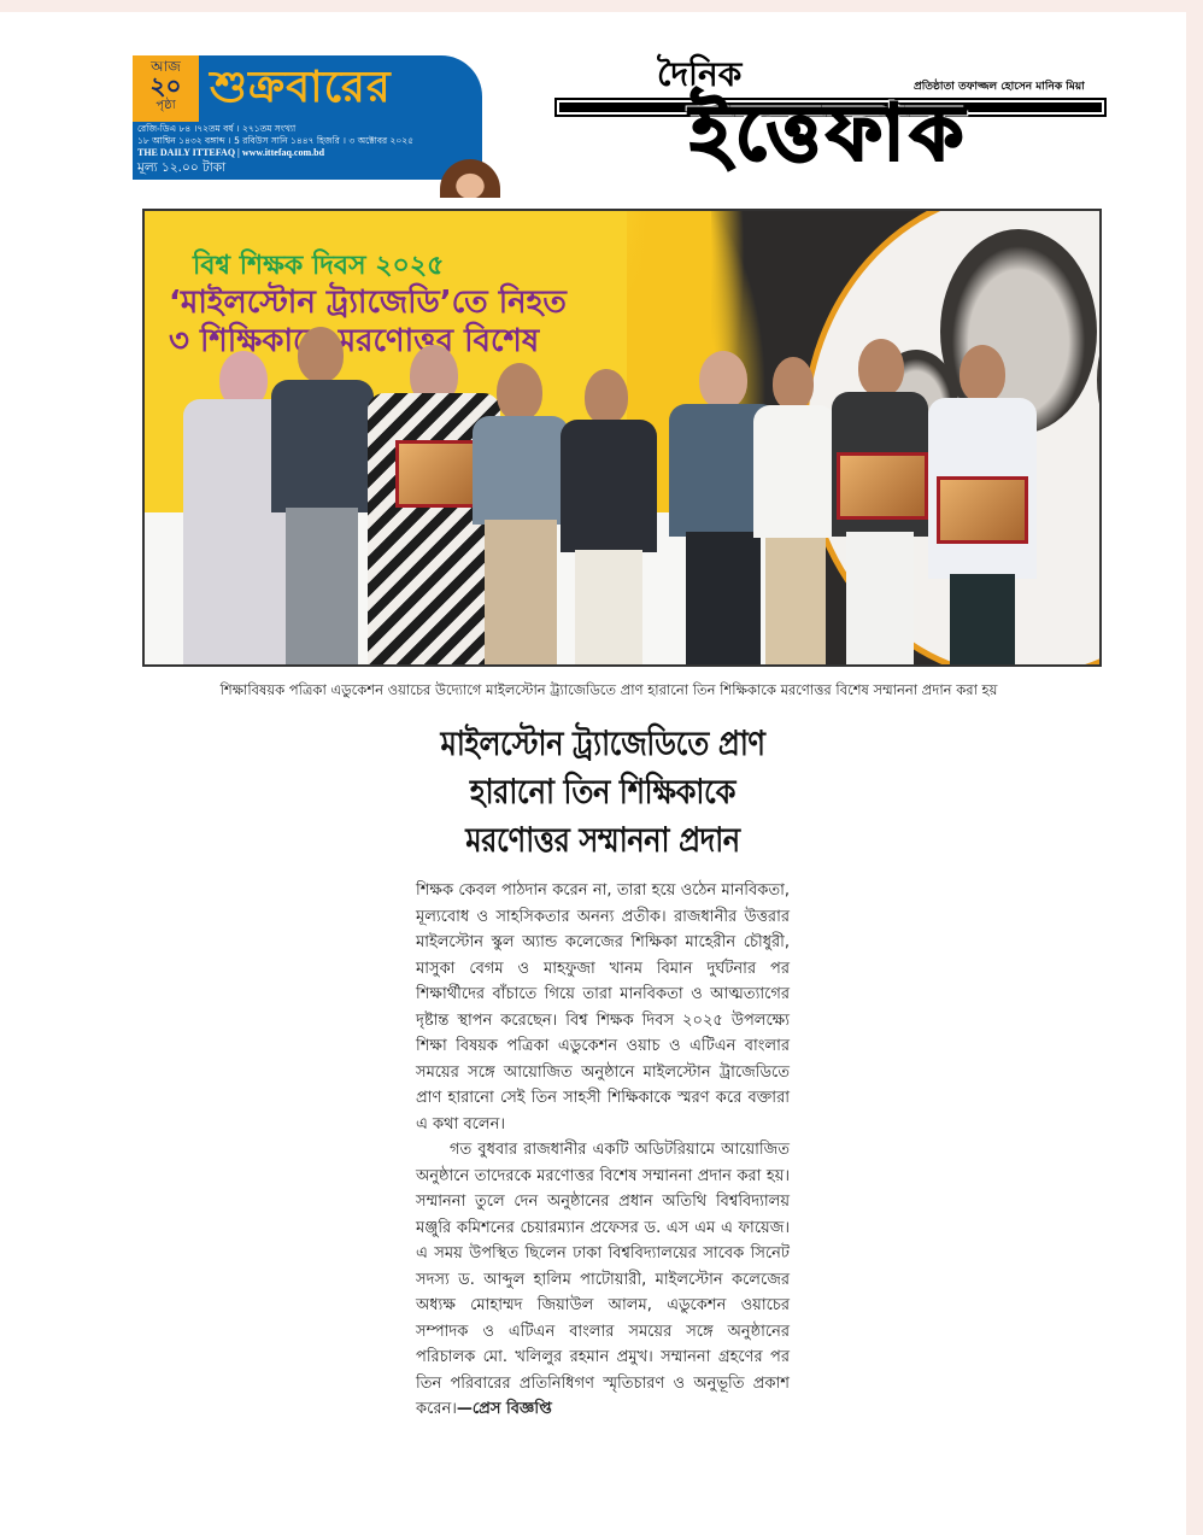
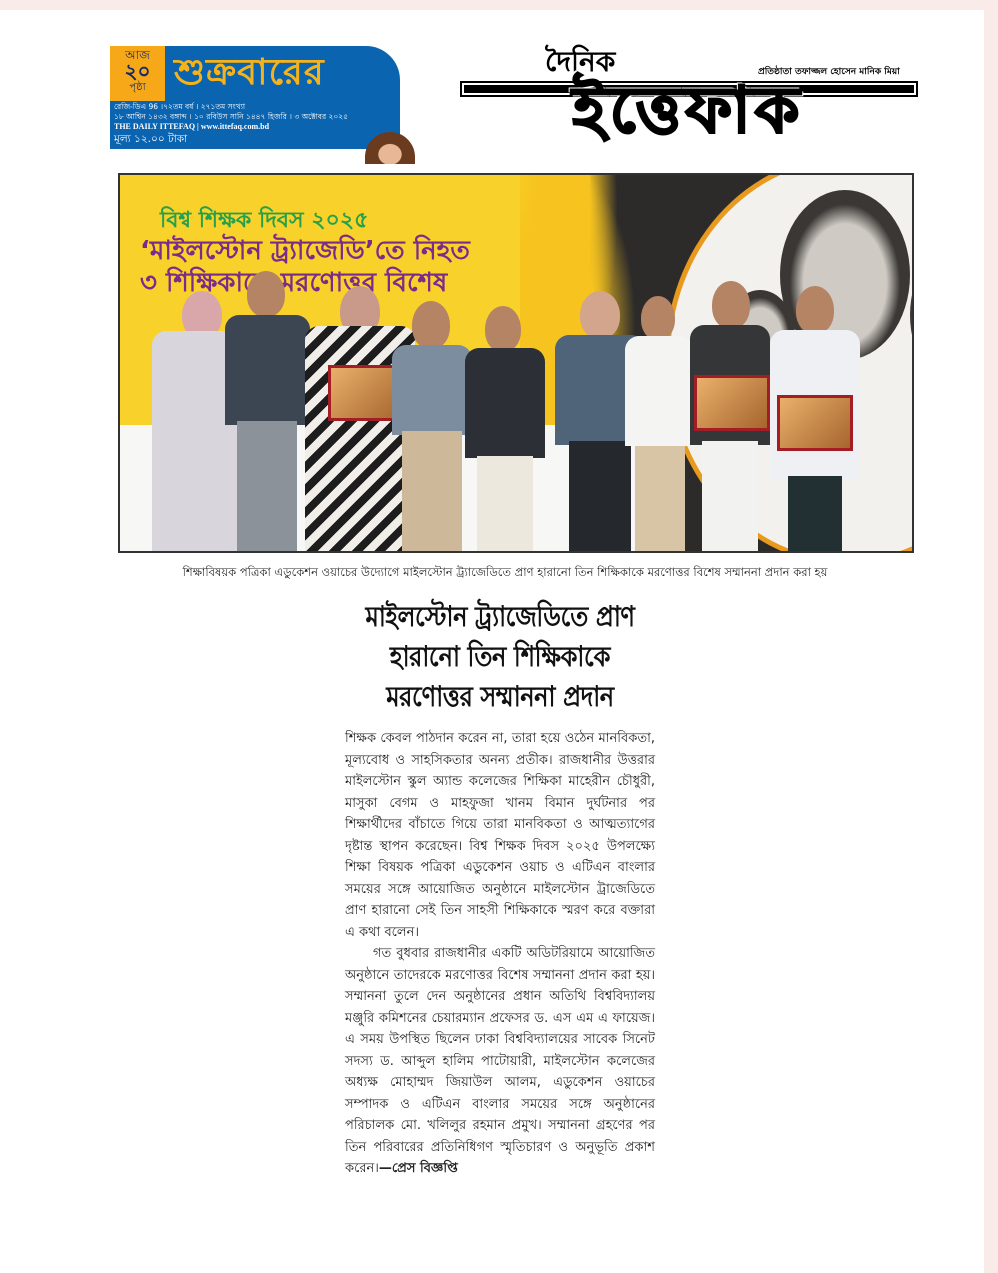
  আজ
  ২০
  পৃষ্ঠা
  শুক্রবারের
- রেজি-ডিএ ৮৪ ।৭২তম বর্ষ । ২৭১তম সংখ্যা
+ রেজি-ডিএ 96 ।৭২তম বর্ষ । ২৭১তম সংখ্যা
- ১৮ আশ্বিন ১৪৩২ বঙ্গাব্দ । 5 রবিউস সানি ১৪৪৭ হিজরি । ৩ অক্টোবর ২০২৫
+ ১৮ আশ্বিন ১৪৩২ বঙ্গাব্দ । ১০ রবিউস সানি ১৪৪৭ হিজরি । ৩ অক্টোবর ২০২৫
  THE DAILY ITTEFAQ | www.ittefaq.com.bd
  মূল্য ১২.০০ টাকা
  দৈনিক
  প্রতিষ্ঠাতা তফাজ্জল হোসেন মানিক মিয়া
  ইত্তেফাক
  বিশ্ব শিক্ষক দিবস ২০২৫
  ‘মাইলস্টোন ট্র্যাজেডি’তে নিহত
  ৩ শিক্ষিকা মরণোত্তর বিশেষ
  শিক্ষাবিষয়ক পত্রিকা এডুকেশন ওয়াচের উদ্যোগে মাইলস্টোন ট্র্যাজেডিতে প্রাণ হারানো তিন শিক্ষিকাকে মরণোত্তর বিশেষ সম্মাননা প্রদান করা হয়
  মাইলস্টোন ট্র্যাজেডিতে প্রাণ
  হারানো তিন শিক্ষিকাকে
  মরণোত্তর সম্মাননা প্রদান
  শিক্ষক কেবল পাঠদান করেন না, তারা হয়ে ওঠেন মানবিকতা, মূল্যবোধ ও সাহসিকতার অনন্য প্রতীক। রাজধানীর উত্তরার মাইলস্টোন স্কুল অ্যান্ড কলেজের শিক্ষিকা মাহেরীন চৌধুরী, মাসুকা বেগম ও মাহফুজা খানম বিমান দুর্ঘটনার পর শিক্ষার্থীদের বাঁচাতে গিয়ে তারা মানবিকতা ও আত্মত্যাগের দৃষ্টান্ত স্থাপন করেছেন। বিশ্ব শিক্ষক দিবস ২০২৫ উপলক্ষ্যে শিক্ষা বিষয়ক পত্রিকা এডুকেশন ওয়াচ ও এটিএন বাংলার সময়ের সঙ্গে আয়োজিত অনুষ্ঠানে মাইলস্টোন ট্রাজেডিতে প্রাণ হারানো সেই তিন সাহসী শিক্ষিকাকে স্মরণ করে বক্তারা এ কথা বলেন।
  গত বুধবার রাজধানীর একটি অডিটরিয়ামে আয়োজিত অনুষ্ঠানে তাদেরকে মরণোত্তর বিশেষ সম্মাননা প্রদান করা হয়। সম্মাননা তুলে দেন অনুষ্ঠানের প্রধান অতিথি বিশ্ববিদ্যালয় মঞ্জুরি কমিশনের চেয়ারম্যান প্রফেসর ড. এস এম এ ফায়েজ। এ সময় উপস্থিত ছিলেন ঢাকা বিশ্ববিদ্যালয়ের সাবেক সিনেট সদস্য ড. আব্দুল হালিম পাটোয়ারী, মাইলস্টোন কলেজের অধ্যক্ষ মোহাম্মদ জিয়াউল আলম, এডুকেশন ওয়াচের সম্পাদক ও এটিএন বাংলার সময়ের সঙ্গে অনুষ্ঠানের পরিচালক মো. খলিলুর রহমান প্রমুখ। সম্মাননা গ্রহণের পর তিন পরিবারের প্রতিনিধিগণ স্মৃতিচারণ ও অনুভূতি প্রকাশ করেন।—প্রেস বিজ্ঞপ্তি
